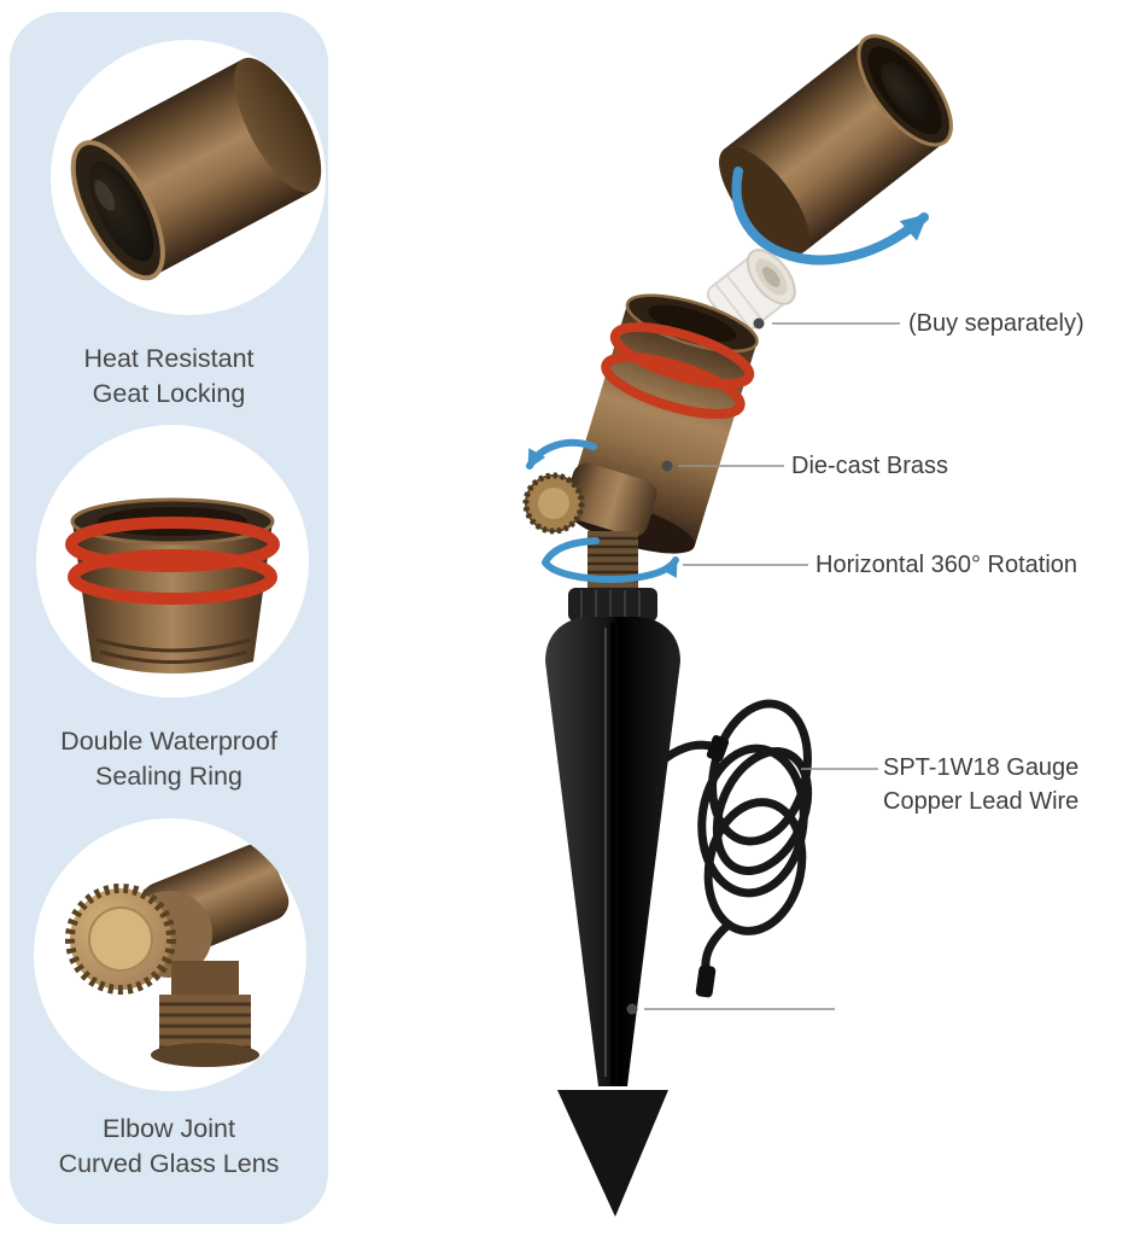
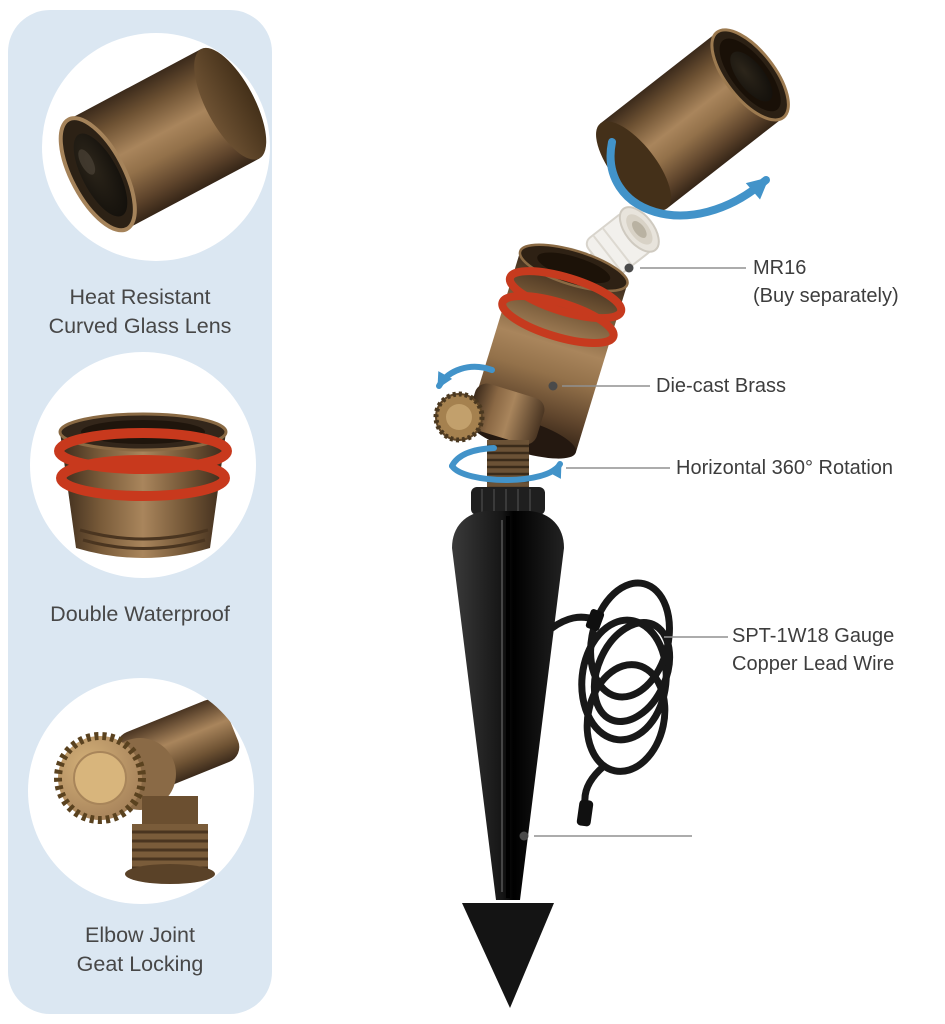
  Heat Resistant
- Geat Locking
+ Curved Glass Lens
  Double Waterproof
- Sealing Ring
  Elbow Joint
- Curved Glass Lens
+ Geat Locking
+ MR16
  (Buy separately)
  Die-cast Brass
  Horizontal 360° Rotation
  SPT-1W18 Gauge
  Copper Lead Wire
